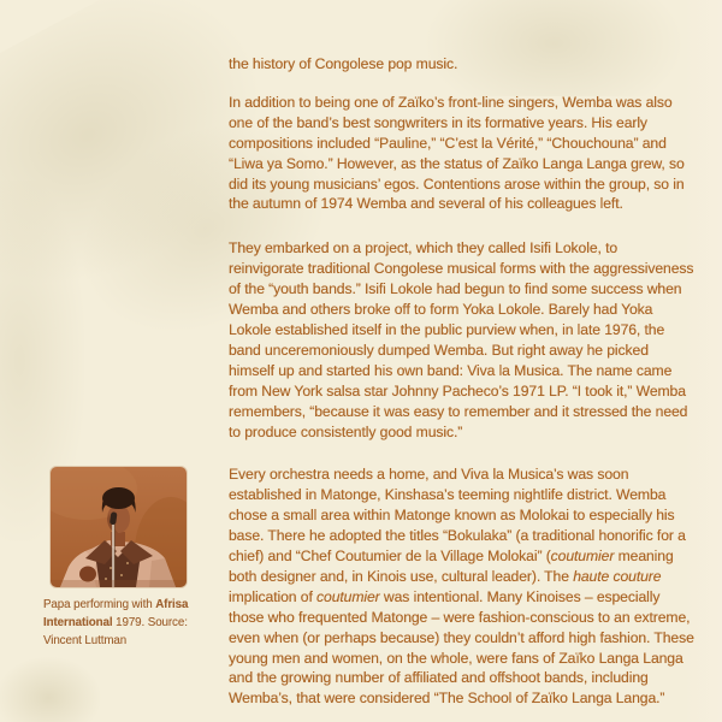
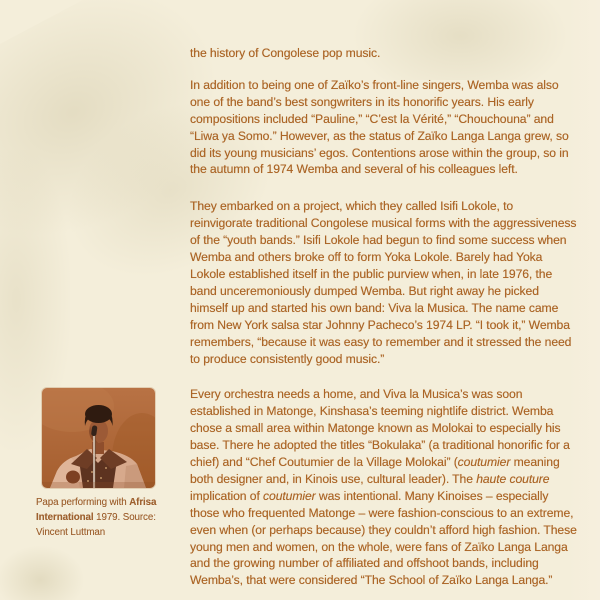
  the history of Congolese pop music.
- In addition to being one of Zaïko’s front-line singers, Wemba was also one of the band’s best songwriters in its formative years. His early compositions included “Pauline,” “C’est la Vérité,” “Chouchouna” and “Liwa ya Somo.” However, as the status of Zaïko Langa Langa grew, so did its young musicians’ egos. Contentions arose within the group, so in the autumn of 1974 Wemba and several of his colleagues left.
+ In addition to being one of Zaïko’s front-line singers, Wemba was also one of the band’s best songwriters in its honorific years. His early compositions included “Pauline,” “C’est la Vérité,” “Chouchouna” and “Liwa ya Somo.” However, as the status of Zaïko Langa Langa grew, so did its young musicians’ egos. Contentions arose within the group, so in the autumn of 1974 Wemba and several of his colleagues left.
- They embarked on a project, which they called Isifi Lokole, to reinvigorate traditional Congolese musical forms with the aggressiveness of the “youth bands.” Isifi Lokole had begun to find some success when Wemba and others broke off to form Yoka Lokole. Barely had Yoka Lokole established itself in the public purview when, in late 1976, the band unceremoniously dumped Wemba. But right away he picked himself up and started his own band: Viva la Musica. The name came from New York salsa star Johnny Pacheco’s 1971 LP. “I took it,” Wemba remembers, “because it was easy to remember and it stressed the need to produce consistently good music.”
+ They embarked on a project, which they called Isifi Lokole, to reinvigorate traditional Congolese musical forms with the aggressiveness of the “youth bands.” Isifi Lokole had begun to find some success when Wemba and others broke off to form Yoka Lokole. Barely had Yoka Lokole established itself in the public purview when, in late 1976, the band unceremoniously dumped Wemba. But right away he picked himself up and started his own band: Viva la Musica. The name came from New York salsa star Johnny Pacheco’s 1974 LP. “I took it,” Wemba remembers, “because it was easy to remember and it stressed the need to produce consistently good music.”
  Every orchestra needs a home, and Viva la Musica’s was soon established in Matonge, Kinshasa’s teeming nightlife district. Wemba chose a small area within Matonge known as Molokai to especially his base. There he adopted the titles “Bokulaka” (a traditional honorific for a chief) and “Chef Coutumier de la Village Molokai” (coutumier meaning both designer and, in Kinois use, cultural leader). The haute couture implication of coutumier was intentional. Many Kinoises – especially those who frequented Matonge – were fashion-conscious to an extreme, even when (or perhaps because) they couldn’t afford high fashion. These young men and women, on the whole, were fans of Zaïko Langa Langa and the growing number of affiliated and offshoot bands, including Wemba’s, that were considered “The School of Zaïko Langa Langa.”
  Papa performing with Afrisa International 1979. Source: Vincent Luttman
